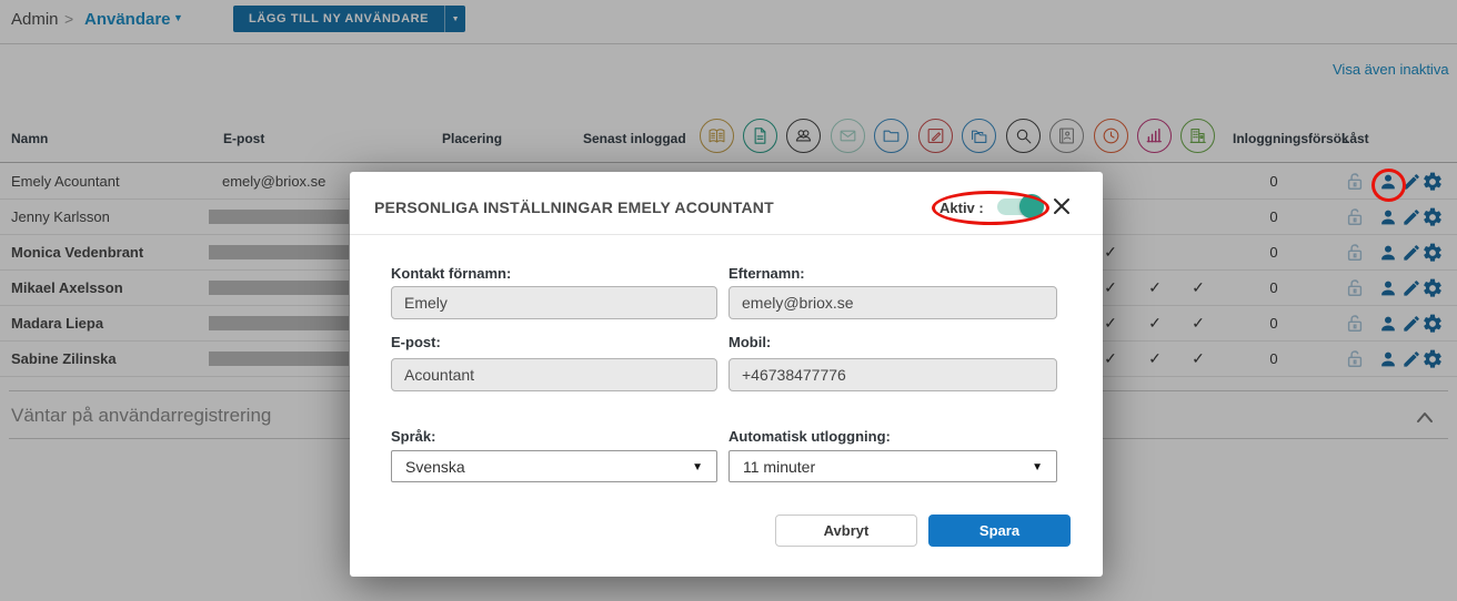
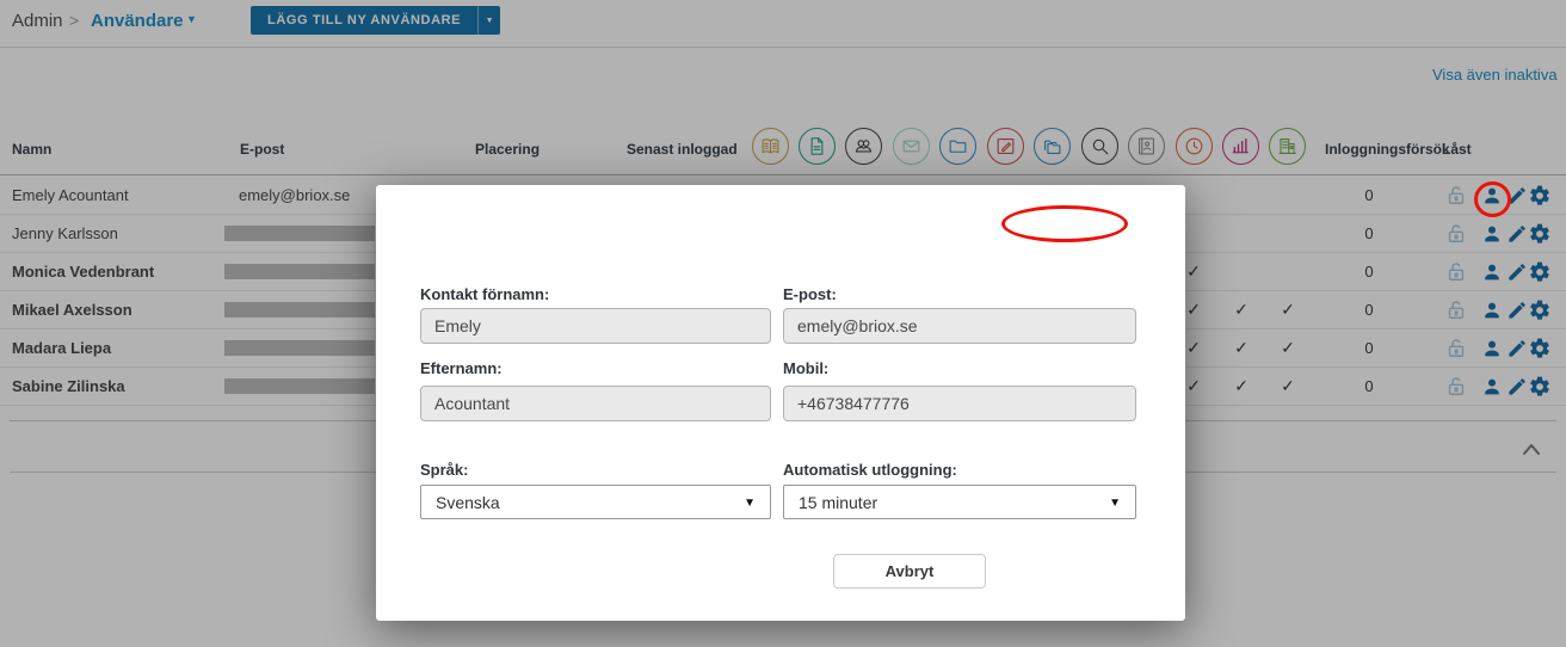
  Admin
  >
  Användare
  ▼
  LÄGG TILL NY ANVÄNDARE
  Visa även inaktiva
  Namn
  E-post
  Placering
  Senast inloggad
  Inloggningsförsök
  Låst
  Emely Acountant
  emely@briox.se
  0
  Jenny Karlsson
  0
  Monica Vedenbrant
  ✓
  0
  Mikael Axelsson
  ✓
  ✓
  ✓
  0
  Madara Liepa
  ✓
  ✓
  ✓
  0
  Sabine Zilinska
  ✓
  ✓
  ✓
  0
- Väntar på användarregistrering
- PERSONLIGA INSTÄLLNINGAR EMELY ACOUNTANT
- Aktiv :
  Kontakt förnamn:
  Emely
- Efternamn:
+ E-post:
  emely@briox.se
- E-post:
+ Efternamn:
  Acountant
  Mobil:
  +46738477776
  Språk:
  Svenska
  ▼
  Automatisk utloggning:
- 11 minuter
+ 15 minuter
  ▼
  Avbryt
- Spara
